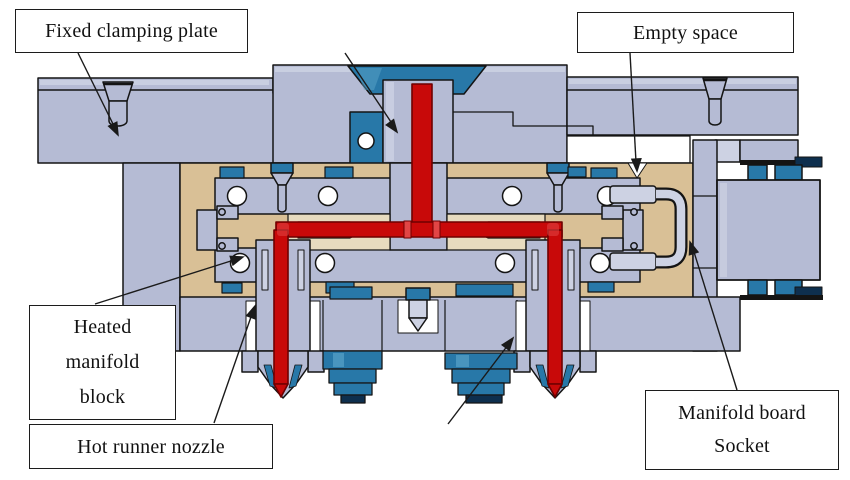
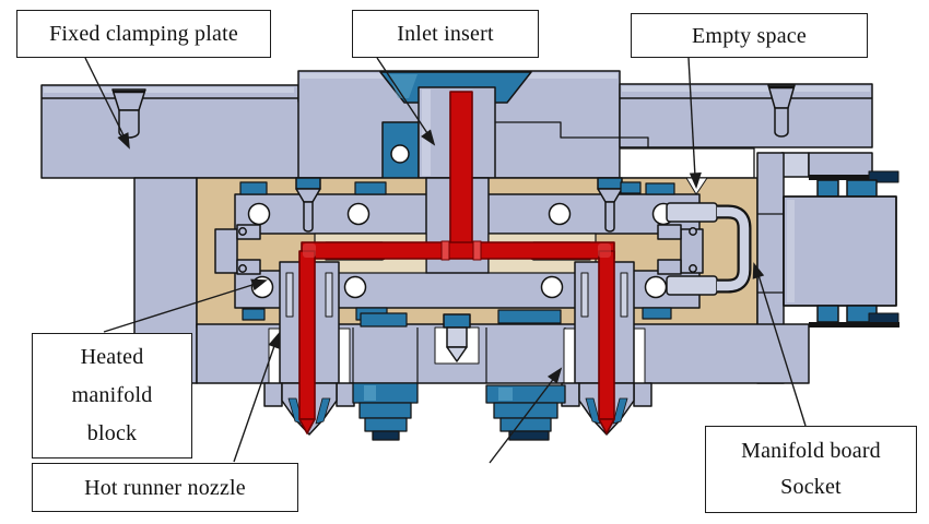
  Fixed clamping plate
+ Inlet insert
  Empty space
  Heated
  manifold
  block
  Hot runner nozzle
  Manifold board
  Socket
